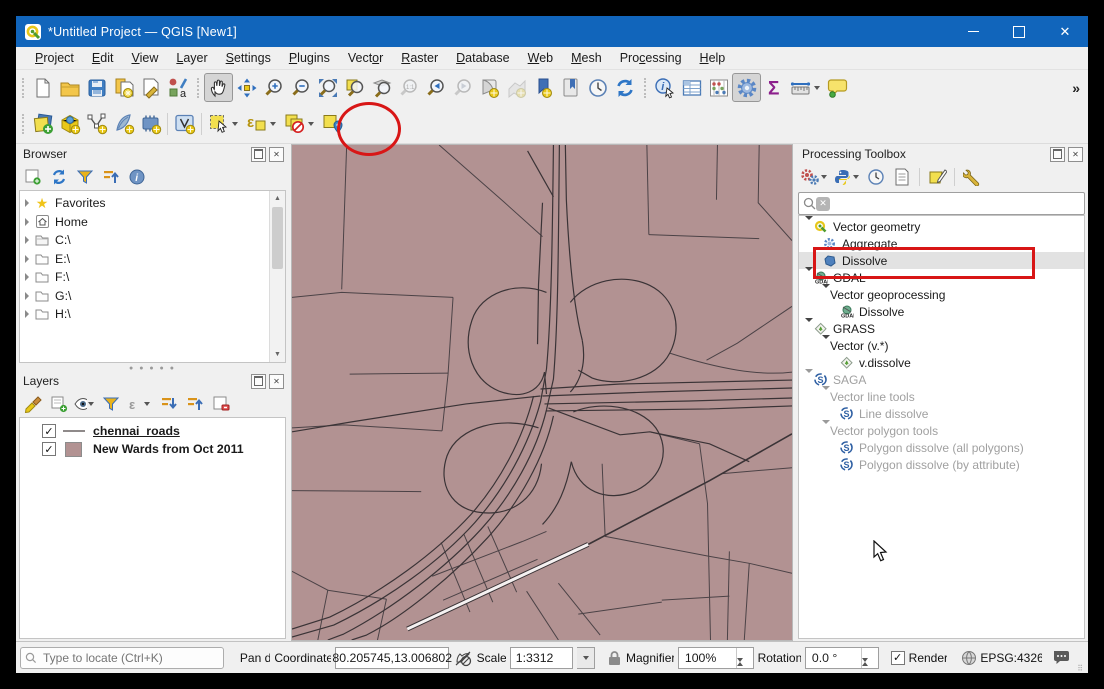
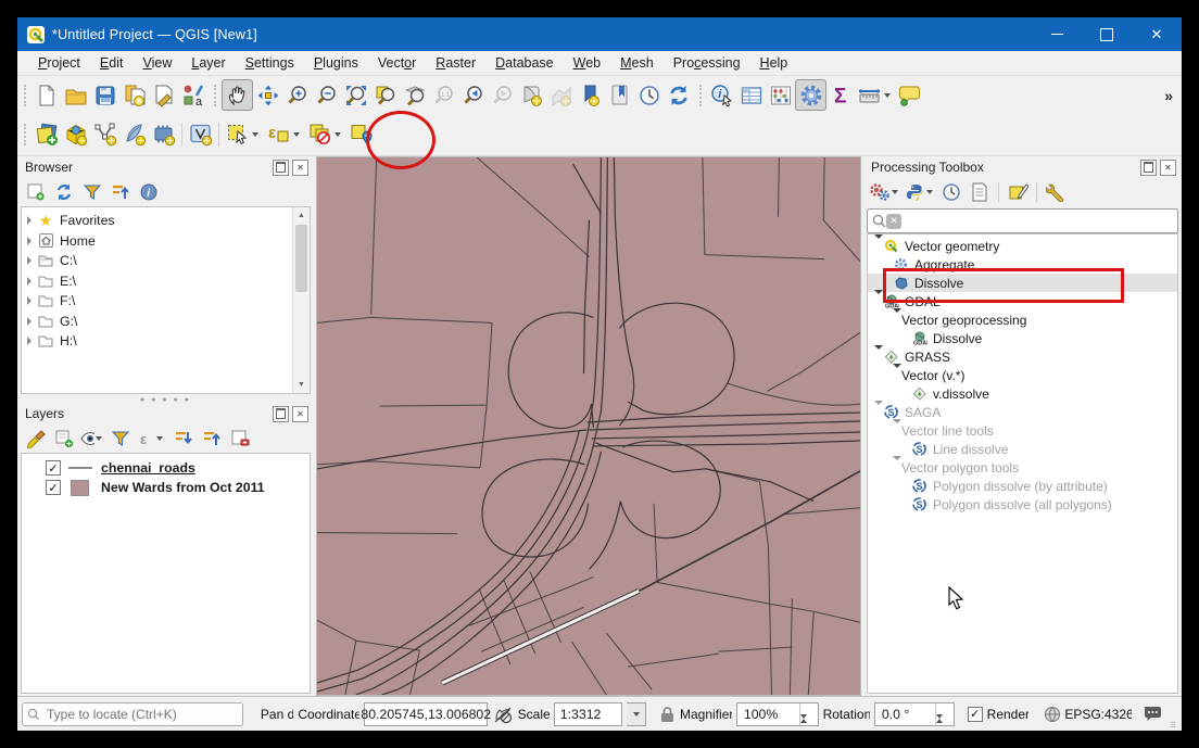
  *Untitled Project — QGIS [New1]
  ✕
  Project
  Edit
  View
  Layer
  Settings
  Plugins
  Vector
  Raster
  Database
  Web
  Mesh
  Processing
  Help
  a
  i
  Σ
  »
  ε
  Browser
  ✕
  i
  ★
  Favorites
  Home
  C:\
  E:\
  F:\
  G:\
  H:\
  Layers
  ✕
  ε
  ✓
  chennai_roads
  ✓
  New Wards from Oct 2011
  Processing Toolbox
  ✕
  ✕
  Vector geometry
  Aggregate
  Dissolve
  GDAL
  Vector geoprocessing
  Dissolve
  GRASS
  Vector (v.*)
  v.dissolve
  S
  SAGA
  Vector line tools
  S
  Line dissolve
  Vector polygon tools
  S
- Polygon dissolve (all polygons)
+ Polygon dissolve (by attribute)
  S
- Polygon dissolve (by attribute)
+ Polygon dissolve (all polygons)
  Type to locate (Ctrl+K)
  Pan d
  Coordinate
  80.205745,13.006802
  Scale
  1:3312
  Magnifier
  100%
  Rotation
  0.0 °
  ✓
  Render
  EPSG:4326
  ⠿
